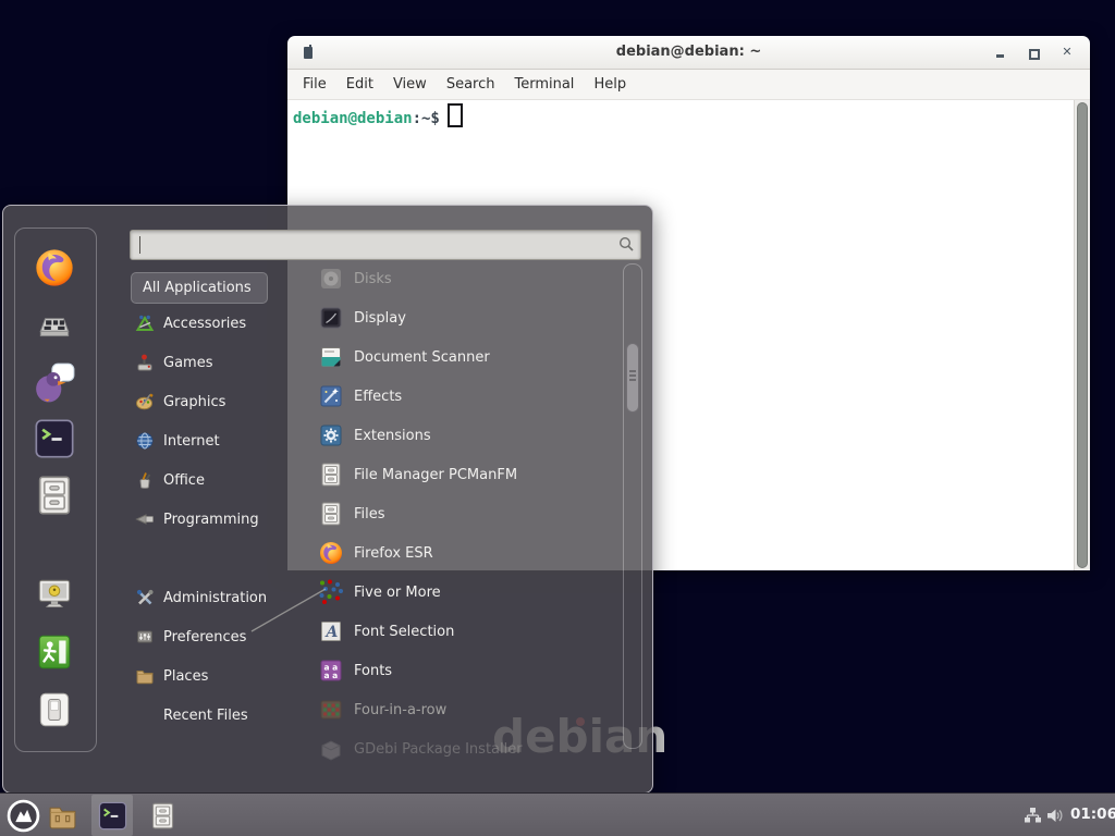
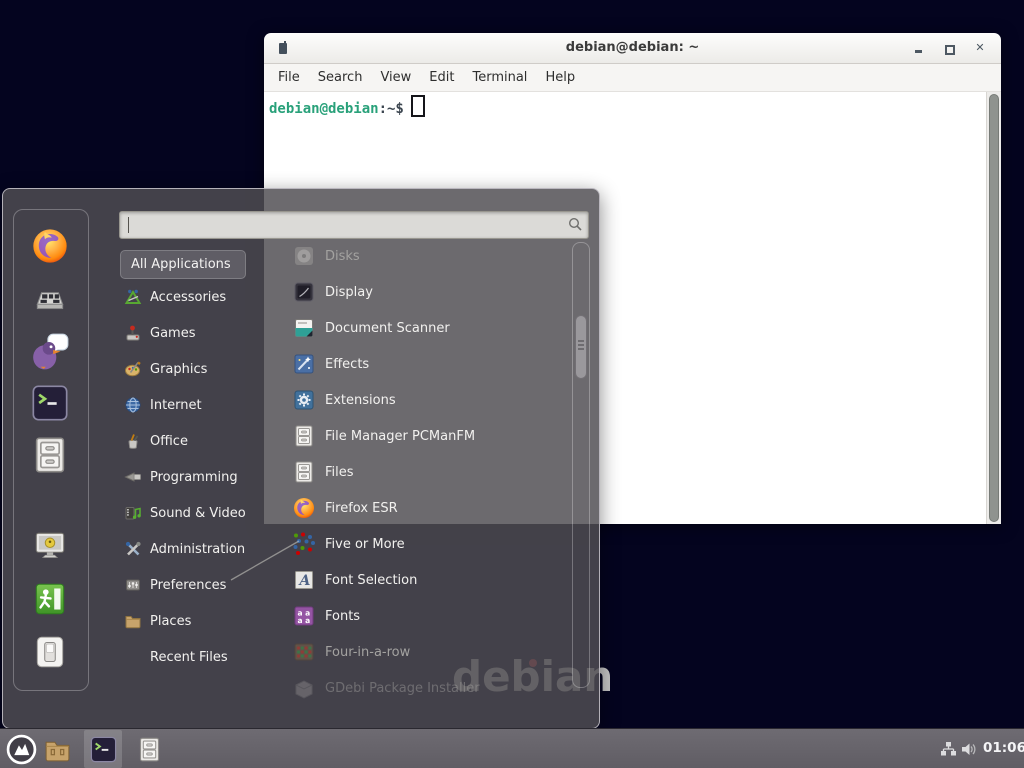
  debian
  debian@debian: ~
  ✕
  File
- Edit
+ Search
  View
- Search
+ Edit
  Terminal
  Help
  debian@debian:~$
  All Applications
  Accessories
  Games
  Graphics
  Internet
  Office
  Programming
+ Sound & Video
  Administration
  Preferences
  Places
  Recent Files
  Disks
  Display
  Document Scanner
  Effects
  Extensions
  File Manager PCManFM
  Files
  Firefox ESR
  Five or More
  A
  Font Selection
  a a
  a a
  Fonts
  Four-in-a-row
  GDebi Package Installer
  01:06
